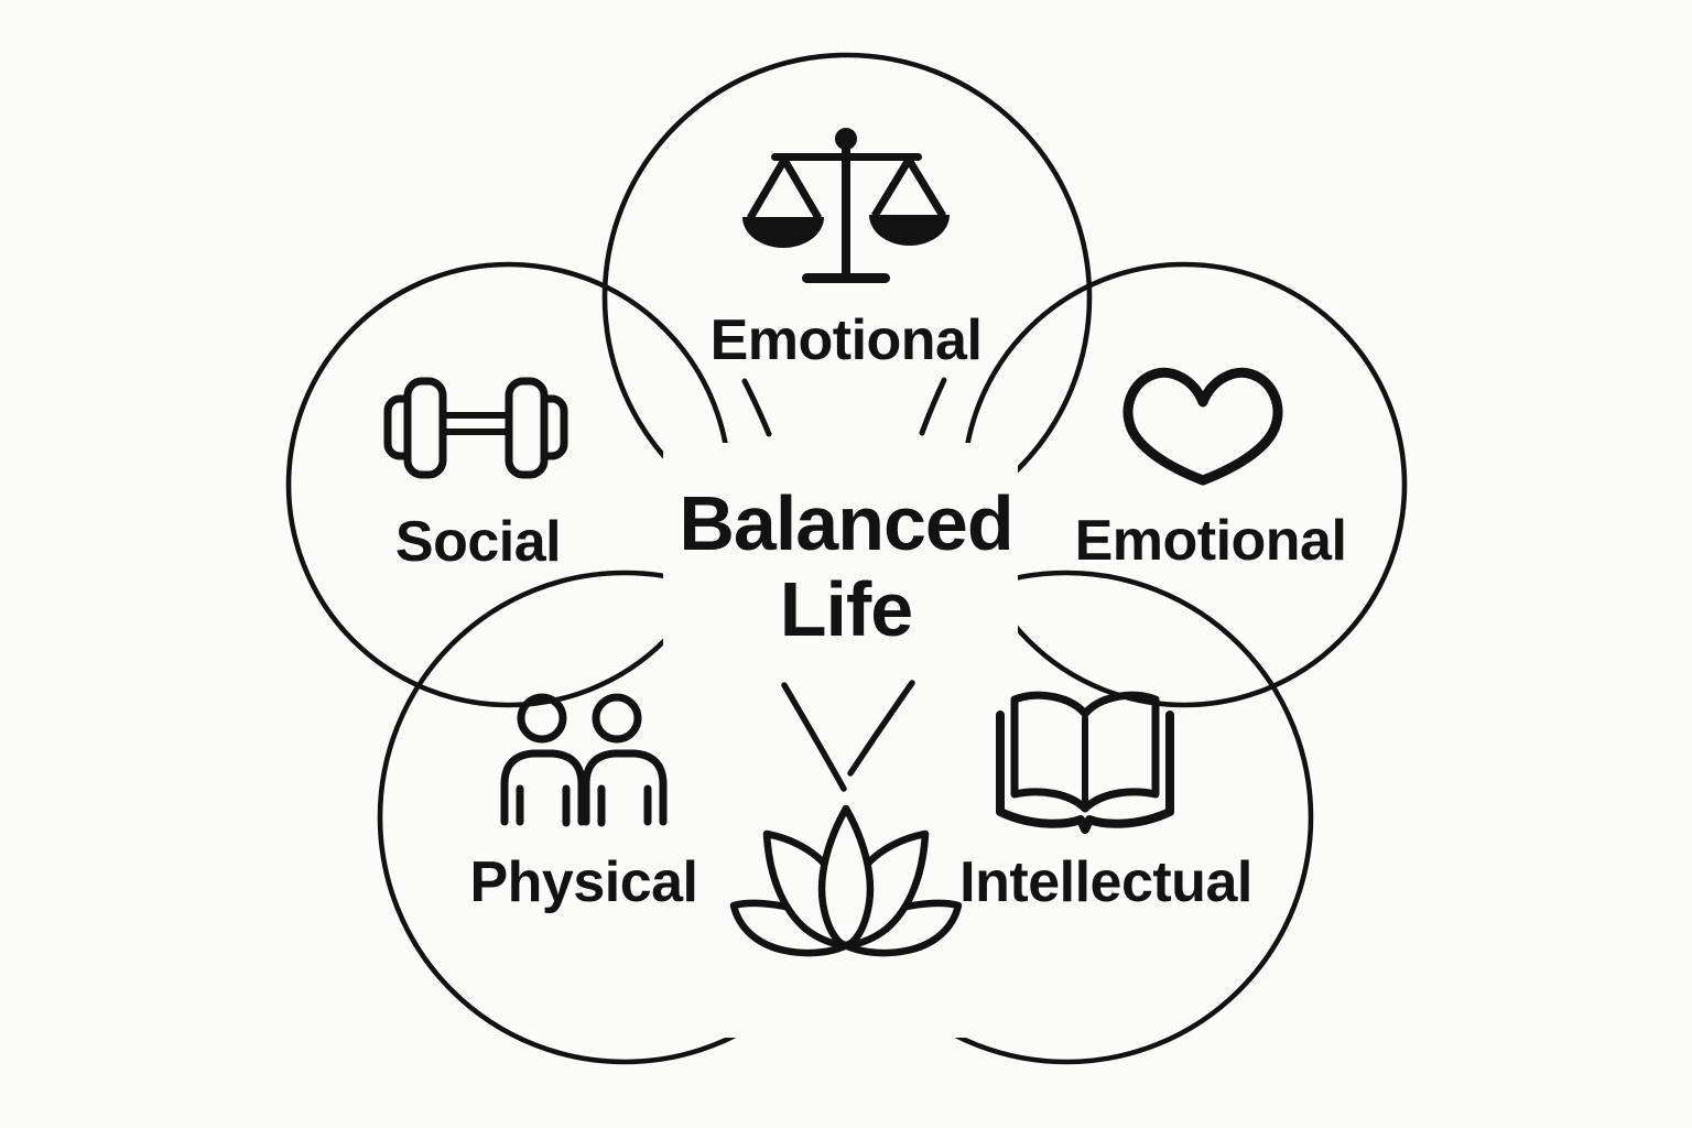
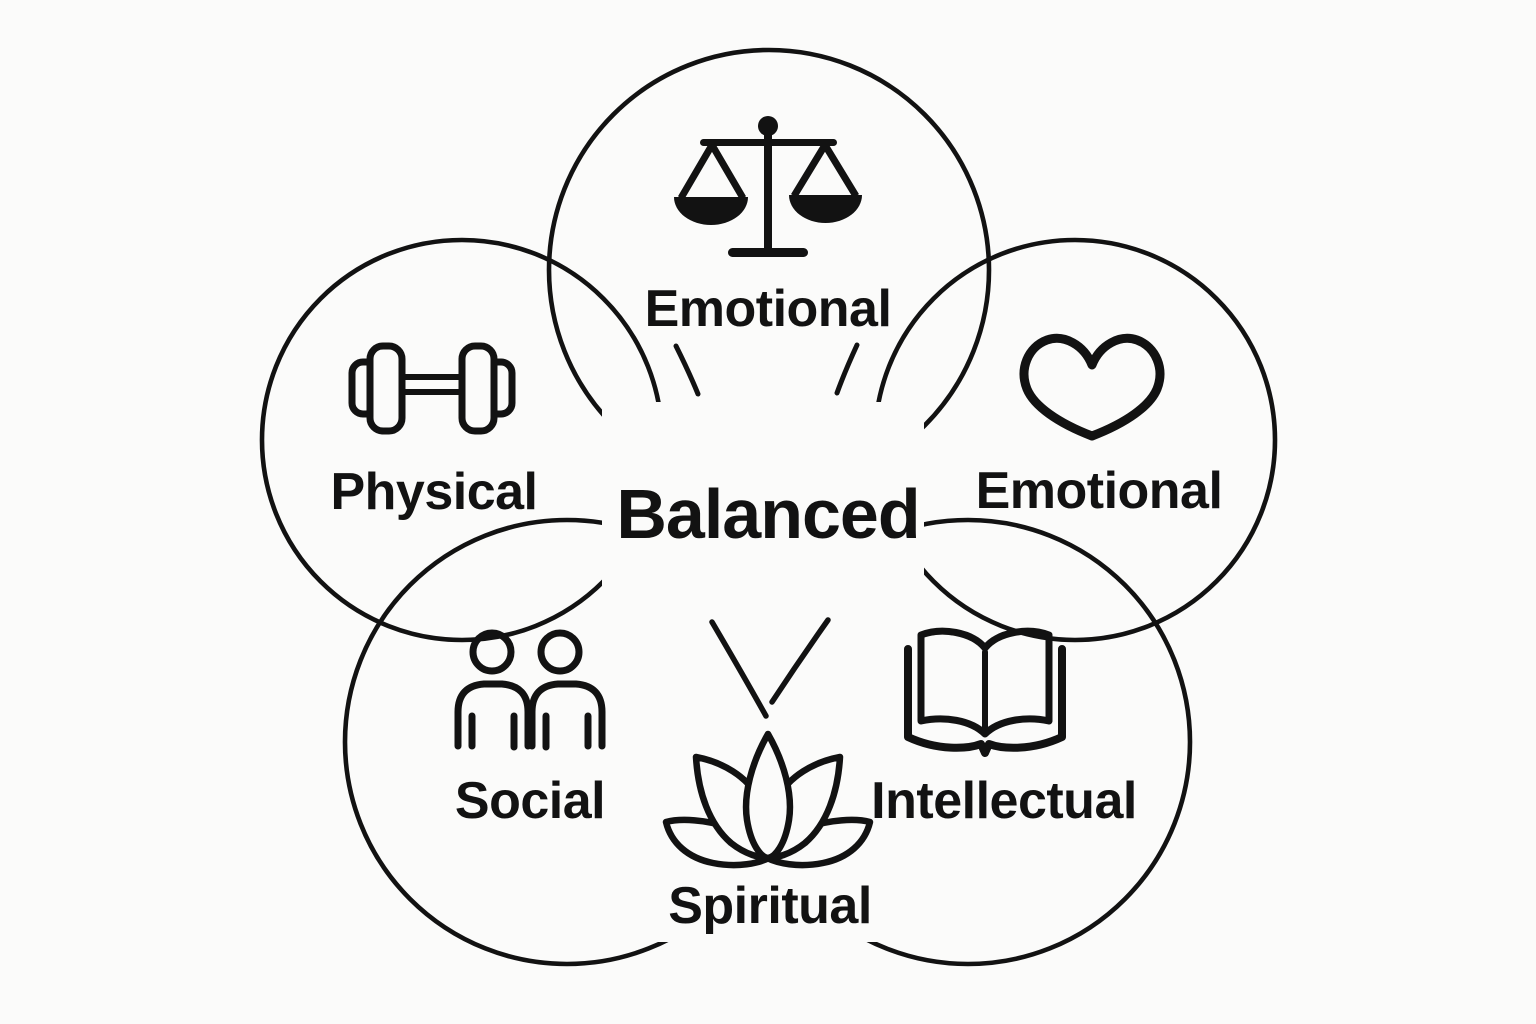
  Balanced
- Life
  Emotional
- Social
+ Physical
  Emotional
- Physical
+ Social
  Intellectual
+ Spiritual
